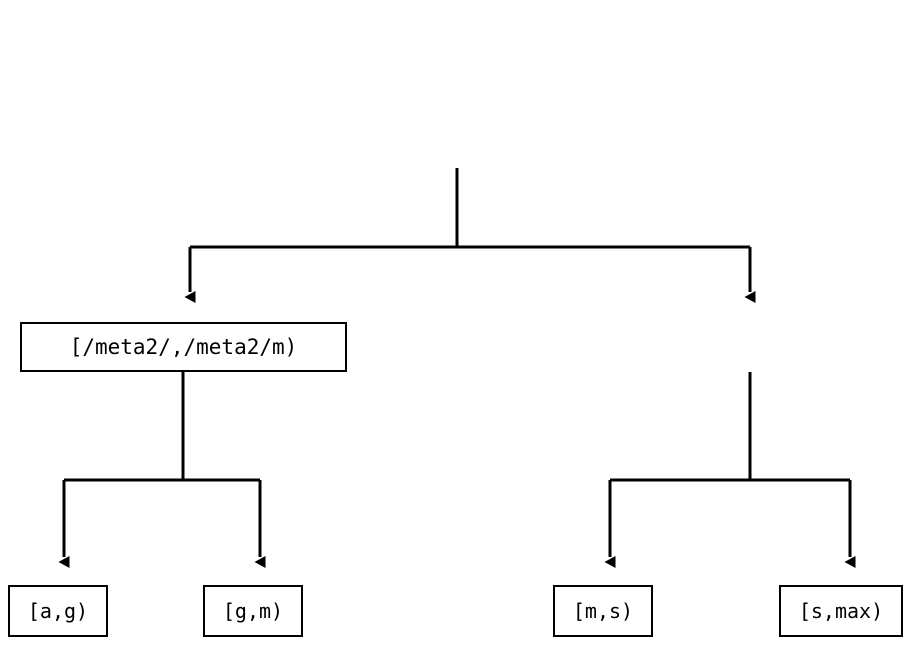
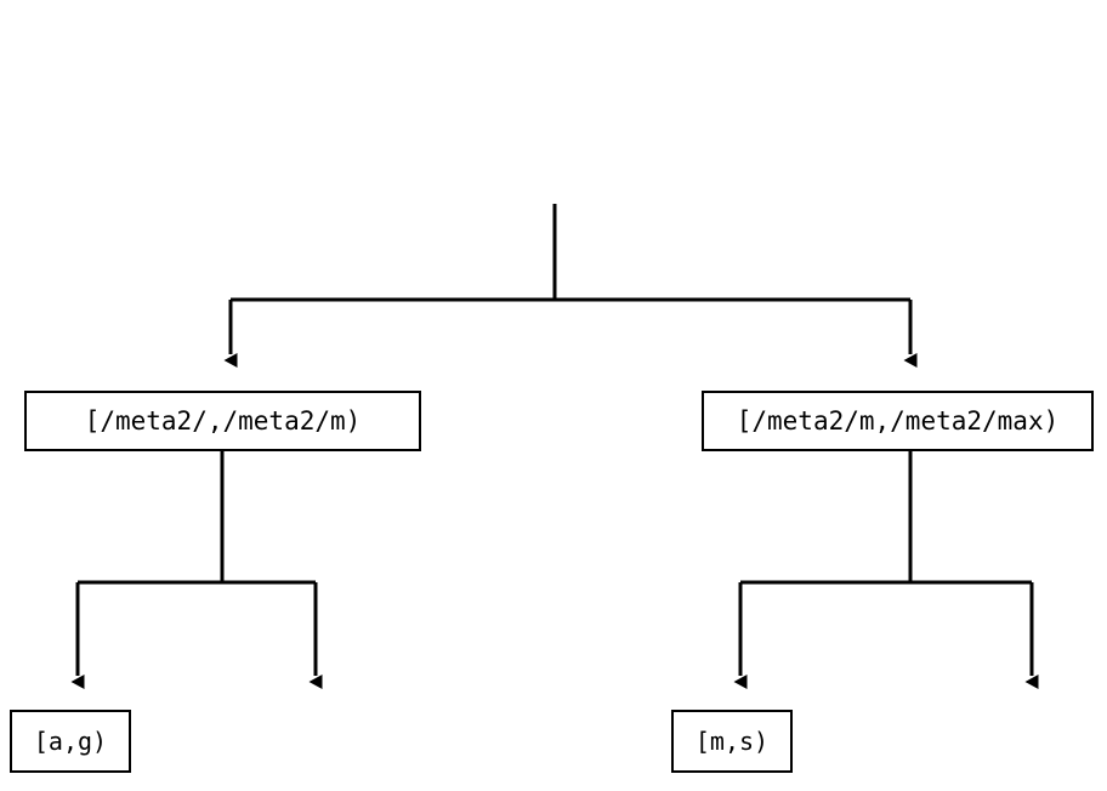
  [/meta2/,/meta2/m)
+ [/meta2/m,/meta2/max)
  [a,g)
- [g,m)
  [m,s)
- [s,max)
